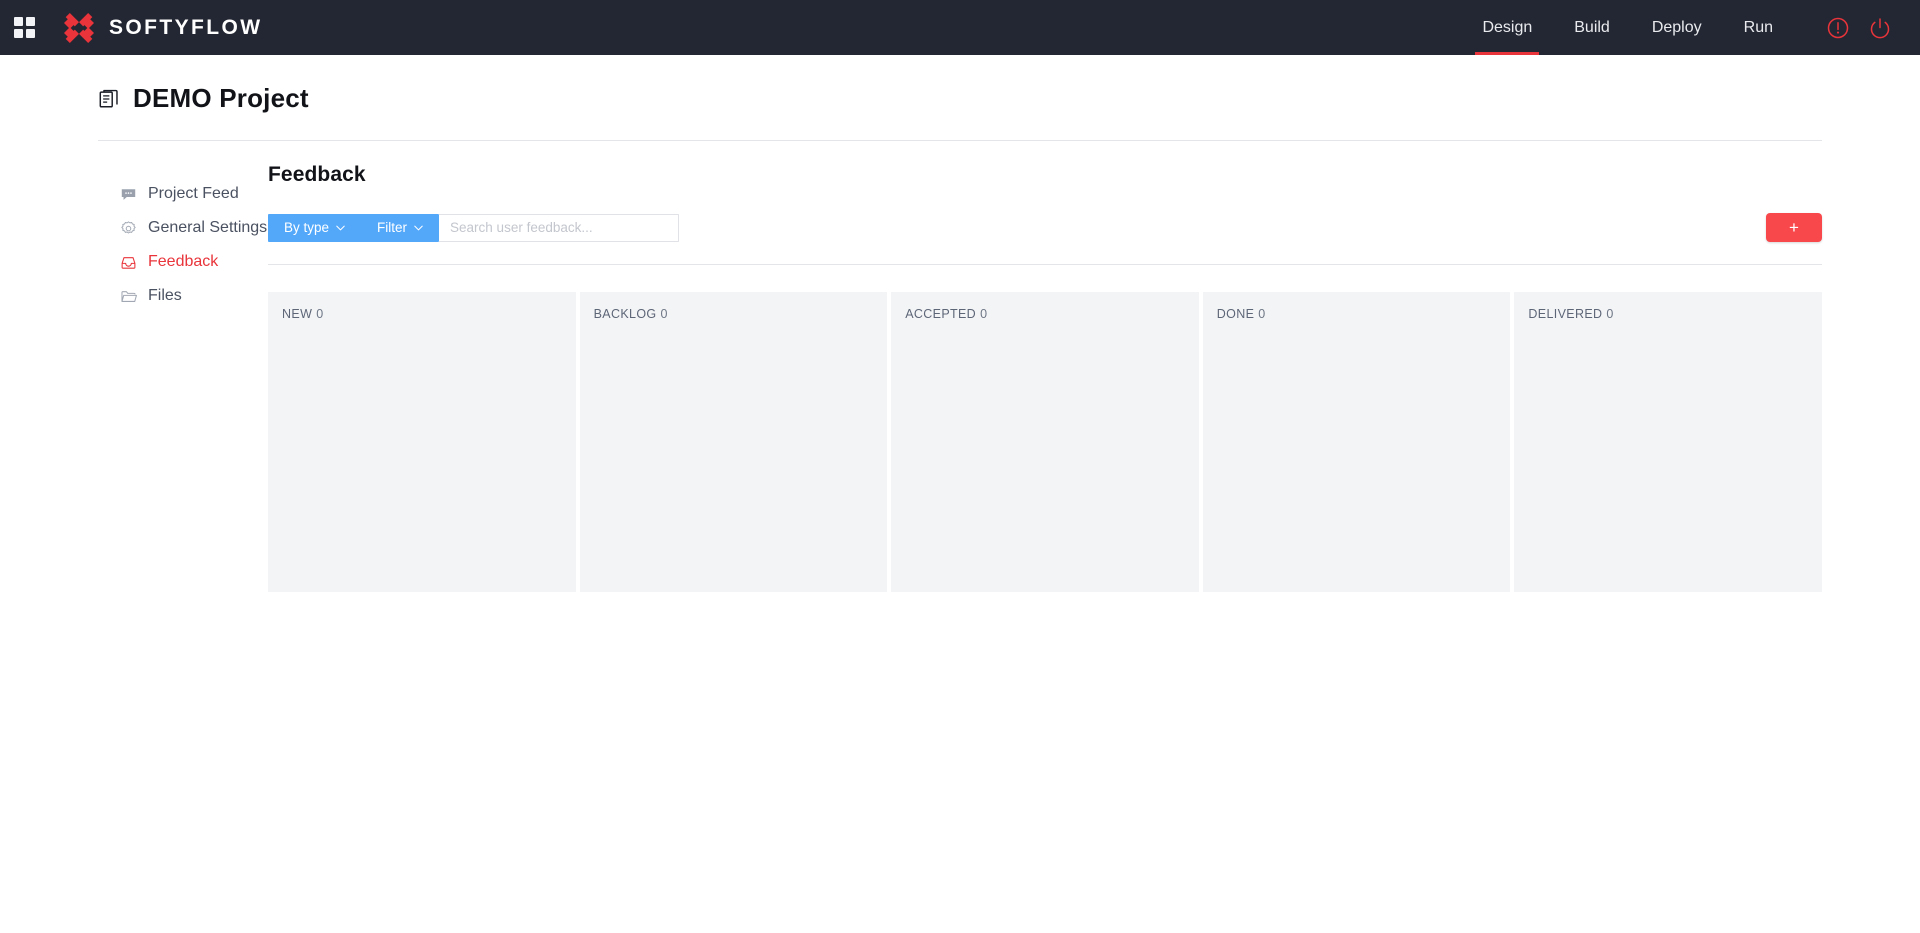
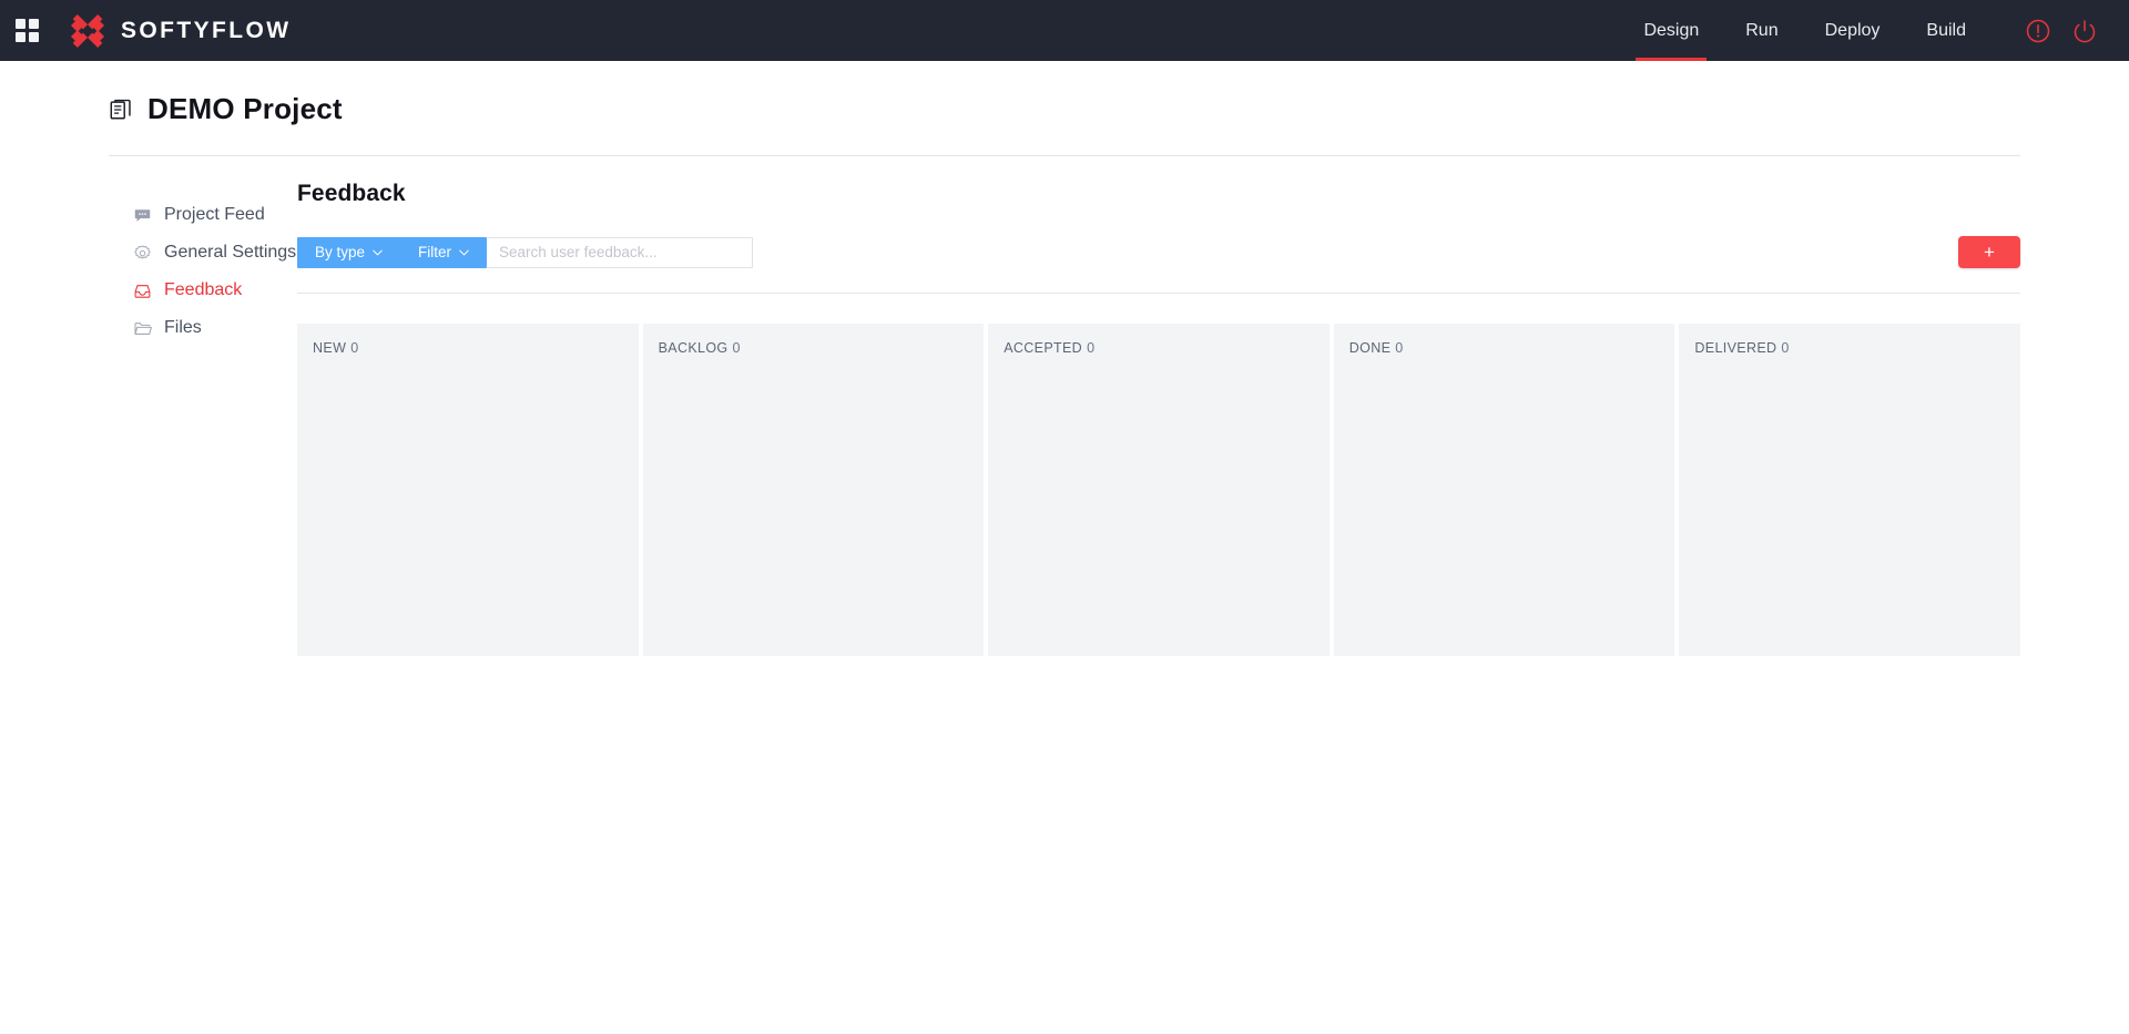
  SOFTYFLOW
  Design
- Build
+ Run
  Deploy
- Run
+ Build
  DEMO Project
  Project Feed
  General Settings
  Feedback
  Files
  Feedback
  By type
  Filter
  Search user feedback...
  +
  NEW 0
  BACKLOG 0
  ACCEPTED 0
  DONE 0
  DELIVERED 0
